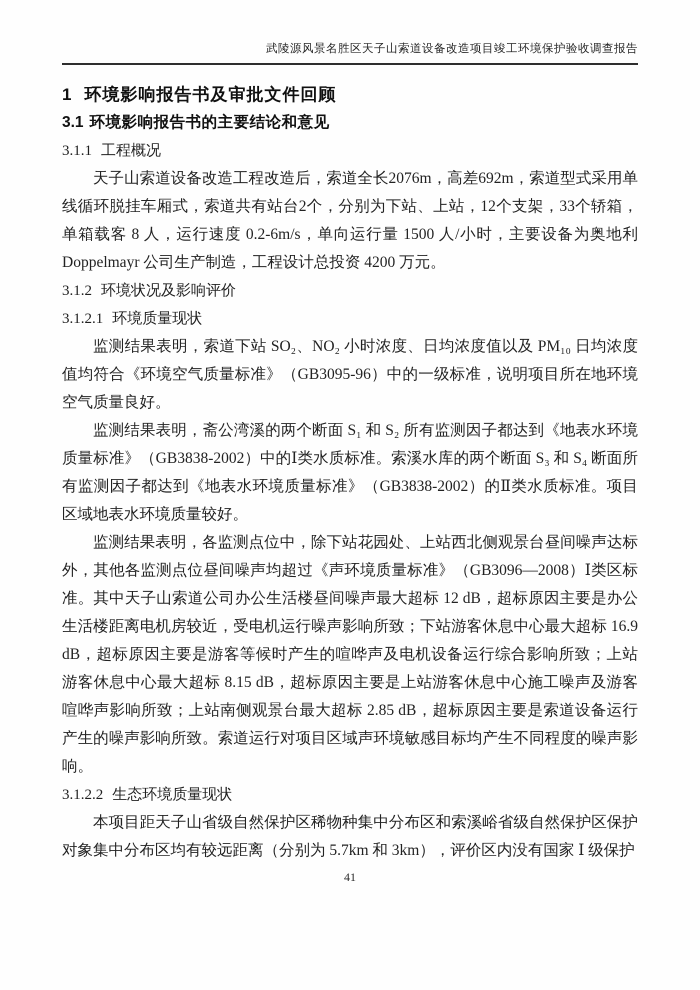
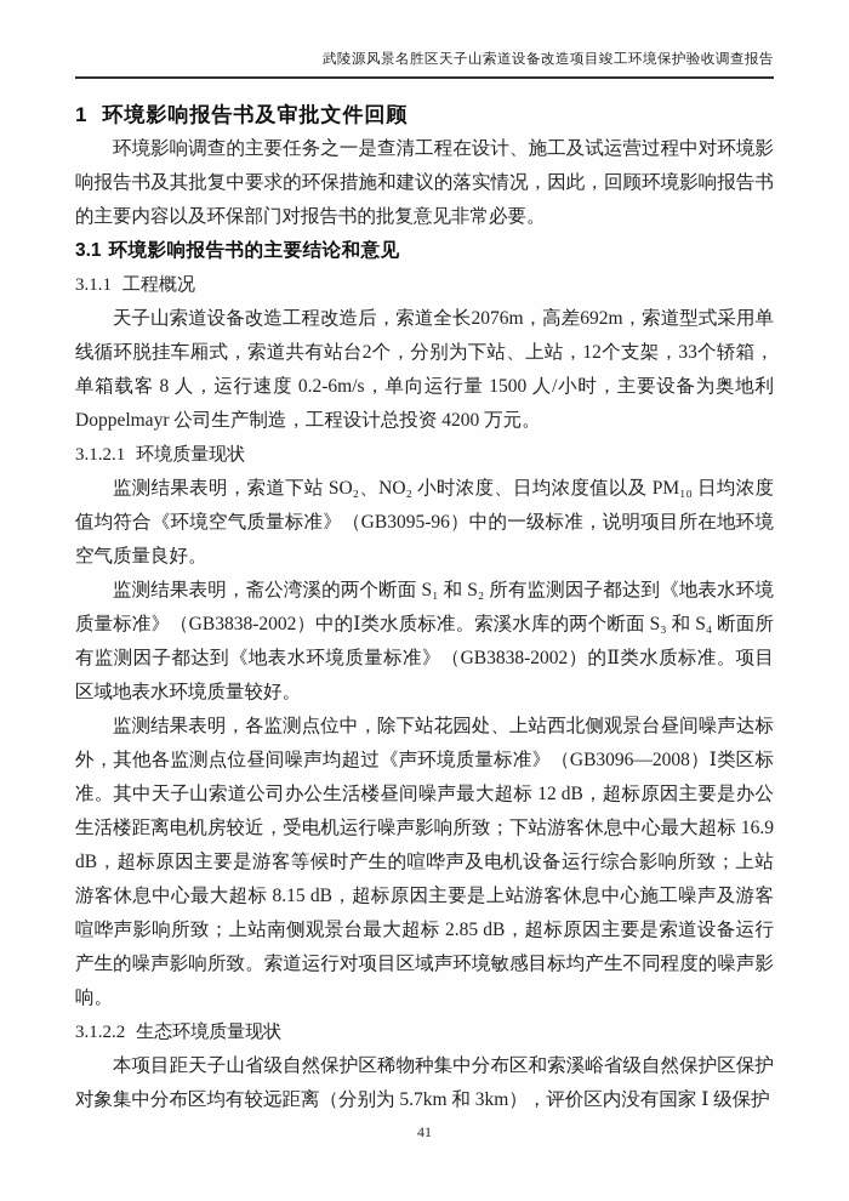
  武陵源风景名胜区天子山索道设备改造项目竣工环境保护验收调查报告
  1 环境影响报告书及审批文件回顾
+ 环境影响调查的主要任务之一是查清工程在设计、施工及试运营过程中对环境影响报告书及其批复中要求的环保措施和建议的落实情况，因此，回顾环境影响报告书的主要内容以及环保部门对报告书的批复意见非常必要。
  3.1 环境影响报告书的主要结论和意见
  3.1.1 工程概况
  天子山索道设备改造工程改造后，索道全长2076m，高差692m，索道型式采用单线循环脱挂车厢式，索道共有站台2个，分别为下站、上站，12个支架，33个轿箱，单箱载客 8 人，运行速度 0.2-6m/s，单向运行量 1500 人/小时，主要设备为奥地利 Doppelmayr 公司生产制造，工程设计总投资 4200 万元。
- 3.1.2 环境状况及影响评价
  3.1.2.1 环境质量现状
  监测结果表明，索道下站 SO₂、NO₂ 小时浓度、日均浓度值以及 PM₁₀ 日均浓度值均符合《环境空气质量标准》（GB3095-96）中的一级标准，说明项目所在地环境空气质量良好。
  监测结果表明，斋公湾溪的两个断面 S₁ 和 S₂ 所有监测因子都达到《地表水环境质量标准》（GB3838-2002）中的Ⅰ类水质标准。索溪水库的两个断面 S₃ 和 S₄ 断面所有监测因子都达到《地表水环境质量标准》（GB3838-2002）的Ⅱ类水质标准。项目区域地表水环境质量较好。
  监测结果表明，各监测点位中，除下站花园处、上站西北侧观景台昼间噪声达标外，其他各监测点位昼间噪声均超过《声环境质量标准》（GB3096—2008）Ⅰ类区标准。其中天子山索道公司办公生活楼昼间噪声最大超标 12 dB，超标原因主要是办公生活楼距离电机房较近，受电机运行噪声影响所致；下站游客休息中心最大超标 16.9 dB，超标原因主要是游客等候时产生的喧哗声及电机设备运行综合影响所致；上站游客休息中心最大超标 8.15 dB，超标原因主要是上站游客休息中心施工噪声及游客喧哗声影响所致；上站南侧观景台最大超标 2.85 dB，超标原因主要是索道设备运行产生的噪声影响所致。索道运行对项目区域声环境敏感目标均产生不同程度的噪声影响。
  3.1.2.2 生态环境质量现状
  本项目距天子山省级自然保护区稀物种集中分布区和索溪峪省级自然保护区保护对象集中分布区均有较远距离（分别为 5.7km 和 3km），评价区内没有国家 Ⅰ 级保护
  41
